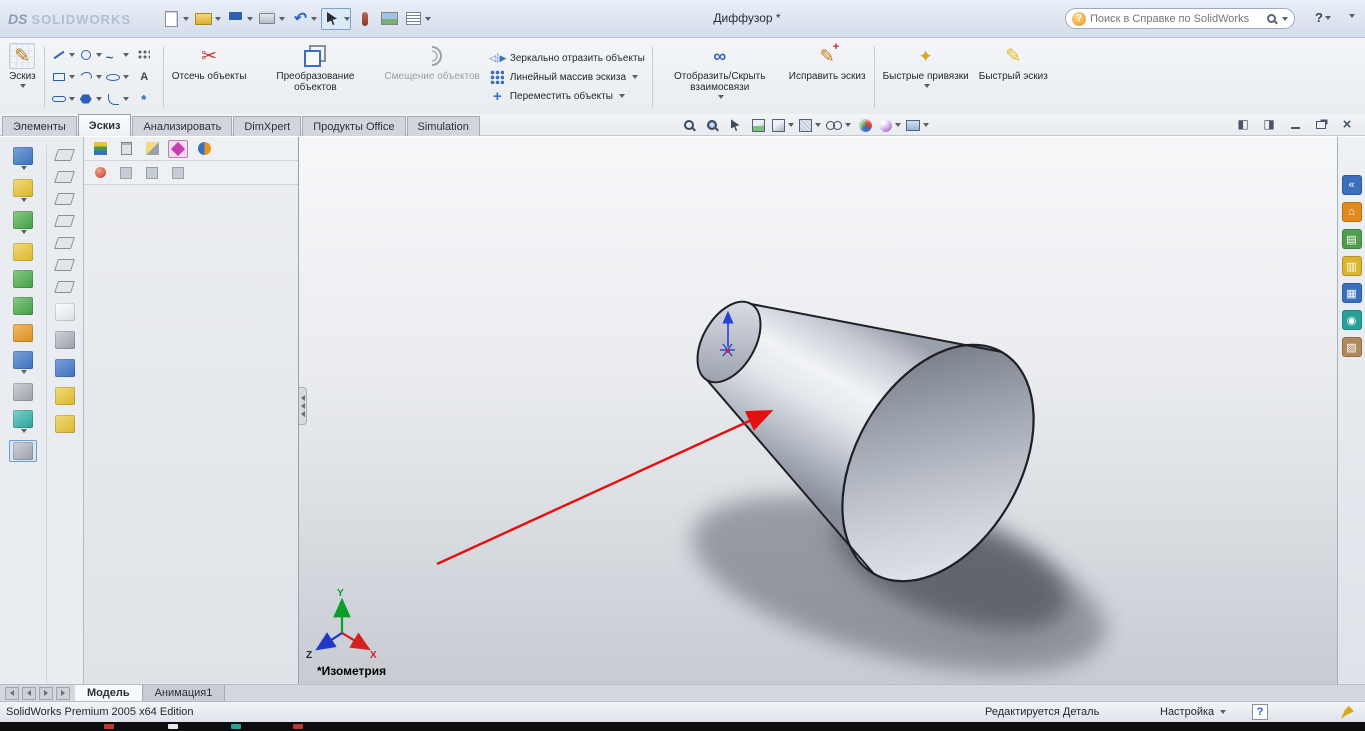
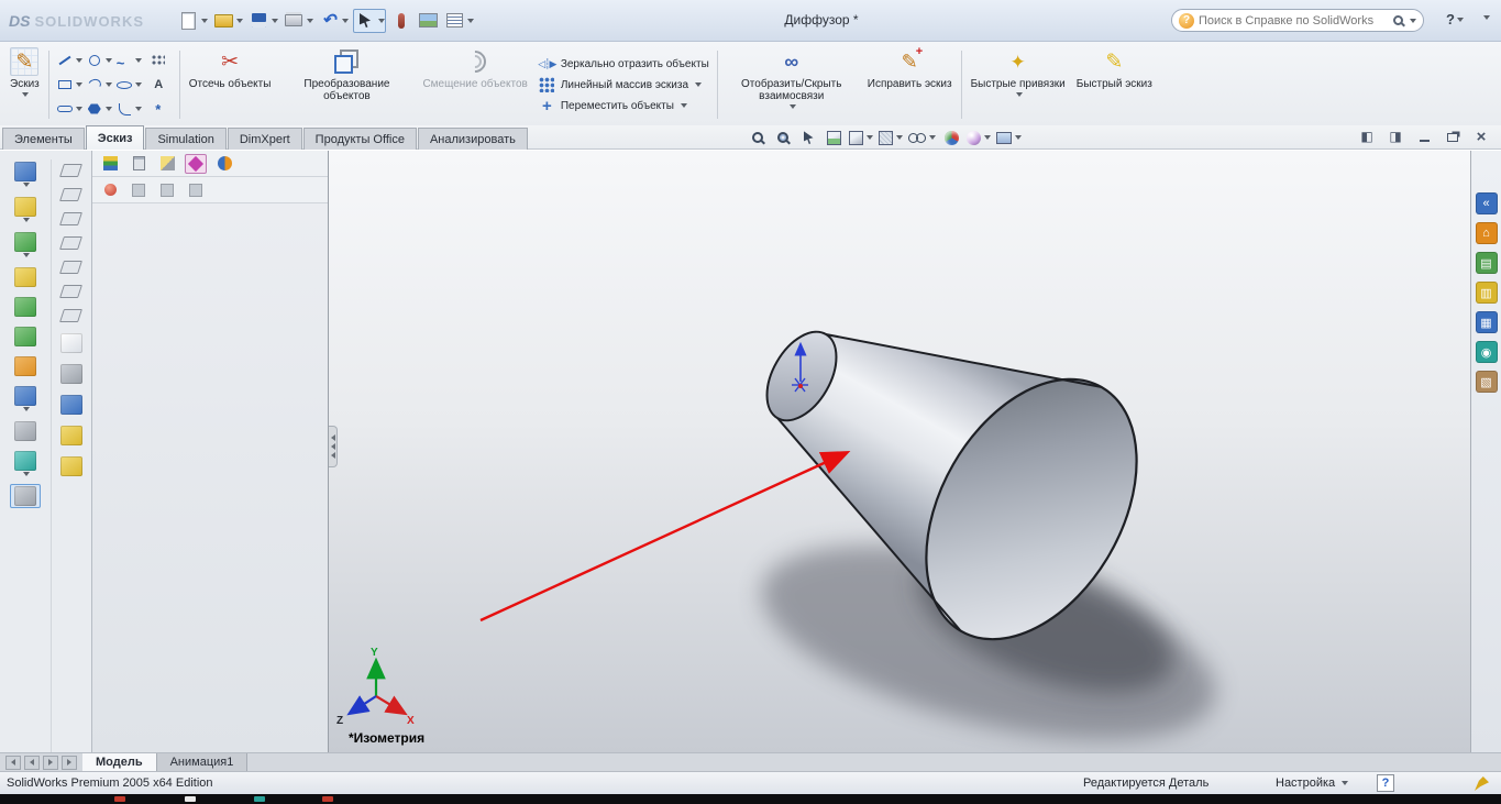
  DS
  SOLIDWORKS
  Диффузор *
  Поиск в Справке по SolidWorks
  ?
  Эскиз
  Отсечь объекты
  Преобразование объектов
  Смещение объектов
  Зеркально отразить объекты
  Линейный массив эскиза
  Переместить объекты
  Отобразить/Скрыть взаимосвязи
  Исправить эскиз
  Быстрые привязки
  Быстрый эскиз
  Элементы
  Эскиз
- Анализировать
+ Simulation
  DimXpert
  Продукты Office
- Simulation
+ Анализировать
  Y
  X
  Z
  *Изометрия
  Модель
  Анимация1
  SolidWorks Premium 2005 x64 Edition
  Редактируется Деталь
  Настройка
